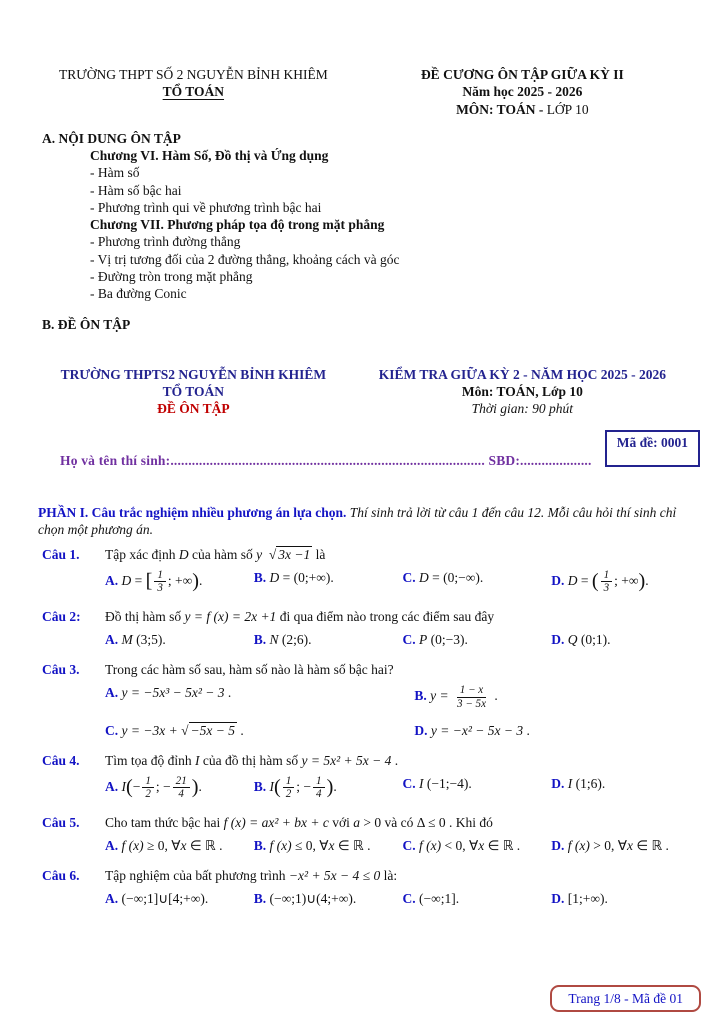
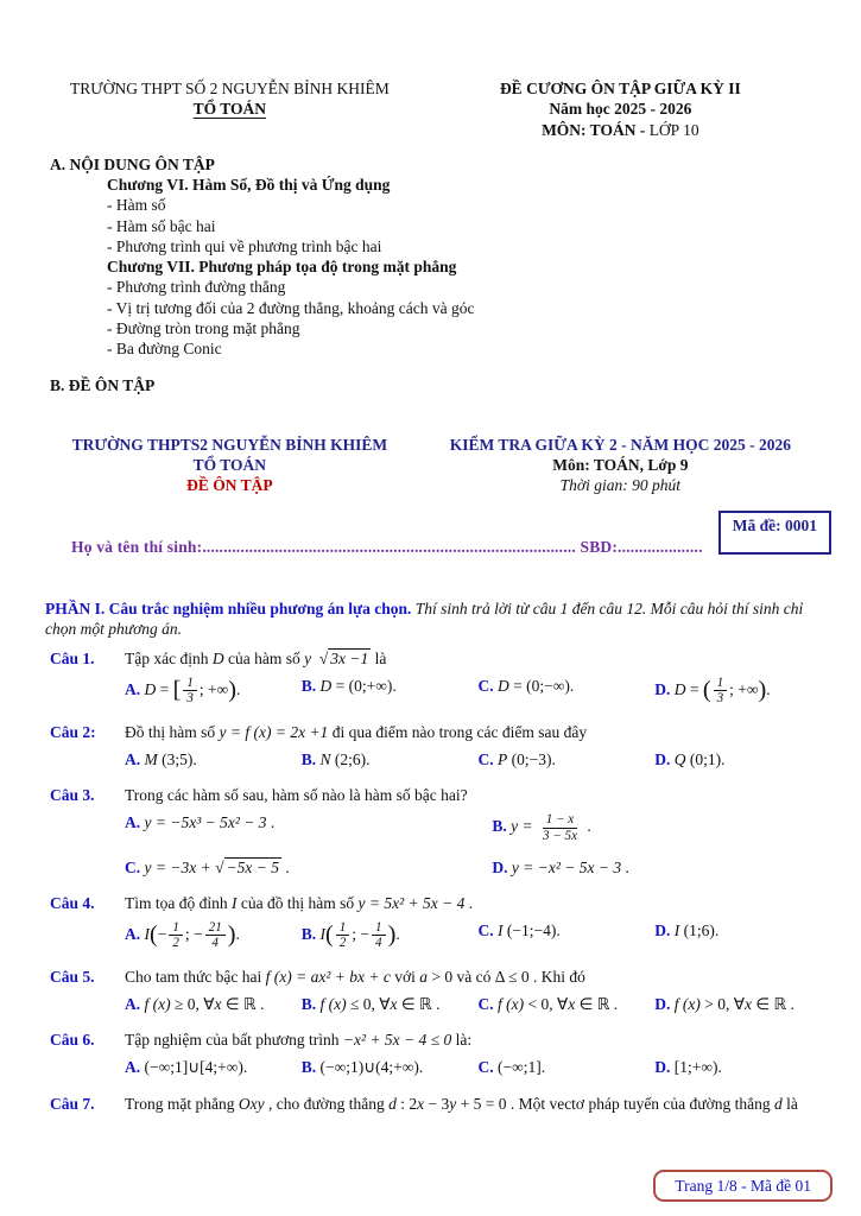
  TRƯỜNG THPT SỐ 2 NGUYỄN BỈNH KHIÊM
  TỔ TOÁN
  ĐỀ CƯƠNG ÔN TẬP GIỮA KỲ II
  Năm học 2025 - 2026
  MÔN: TOÁN - LỚP 10
  A. NỘI DUNG ÔN TẬP
  Chương VI. Hàm Số, Đồ thị và Ứng dụng
  - Hàm số
  - Hàm số bậc hai
  - Phương trình qui về phương trình bậc hai
  Chương VII. Phương pháp tọa độ trong mặt phẳng
  - Phương trình đường thẳng
  - Vị trị tương đối của 2 đường thẳng, khoảng cách và góc
  - Đường tròn trong mặt phẳng
  - Ba đường Conic
  B. ĐỀ ÔN TẬP
  TRƯỜNG THPTS2 NGUYỄN BỈNH KHIÊM
  TỔ TOÁN
  ĐỀ ÔN TẬP
  KIỂM TRA GIỮA KỲ 2 - NĂM HỌC 2025 - 2026
- Môn: TOÁN, Lớp 10
+ Môn: TOÁN, Lớp 9
  Thời gian: 90 phút
  Mã đề: 0001
  Họ và tên thí sinh:........................................................................................ SBD:....................
  PHẦN I. Câu trắc nghiệm nhiều phương án lựa chọn. Thí sinh trả lời từ câu 1 đến câu 12. Mỗi câu hỏi thí sinh chỉ chọn một phương án.
  Câu 1. Tập xác định D của hàm số y √ 3x −1 là
  A. D = [
  1
  3
  ; +∞).
  B. D = (0;+∞).
  C. D = (0;−∞).
  D. D = (
  1
  3
  ; +∞).
  Câu 2: Đồ thị hàm số y = f (x) = 2x +1 đi qua điểm nào trong các điểm sau đây
  A. M (3;5).
  B. N (2;6).
  C. P (0;−3).
  D. Q (0;1).
  Câu 3. Trong các hàm số sau, hàm số nào là hàm số bậc hai?
  A. y = −5x³ − 5x² − 3 .
  B. y =
  1 − x
  3 − 5x
  .
  C. y = −3x + √ −5x − 5 .
  D. y = −x² − 5x − 3 .
  Câu 4. Tìm tọa độ đỉnh I của đồ thị hàm số y = 5x² + 5x − 4 .
  A. I(−
  1
  2
  ; −
  21
  4
  ).
  B. I(
  1
  2
  ; −
  1
  4
  ).
  C. I (−1;−4).
  D. I (1;6).
  Câu 5. Cho tam thức bậc hai f (x) = ax² + bx + c với a > 0 và có Δ ≤ 0 . Khi đó
  A. f (x) ≥ 0, ∀x ∈ ℝ .
  B. f (x) ≤ 0, ∀x ∈ ℝ .
  C. f (x) < 0, ∀x ∈ ℝ .
  D. f (x) > 0, ∀x ∈ ℝ .
  Câu 6. Tập nghiệm của bất phương trình −x² + 5x − 4 ≤ 0 là:
  A. (−∞;1]∪[4;+∞).
  B. (−∞;1)∪(4;+∞).
  C. (−∞;1].
  D. [1;+∞).
+ Câu 7. Trong mặt phẳng Oxy , cho đường thẳng d : 2x − 3y + 5 = 0 . Một vectơ pháp tuyến của đường thẳng d là
  Trang 1/8 - Mã đề 01
